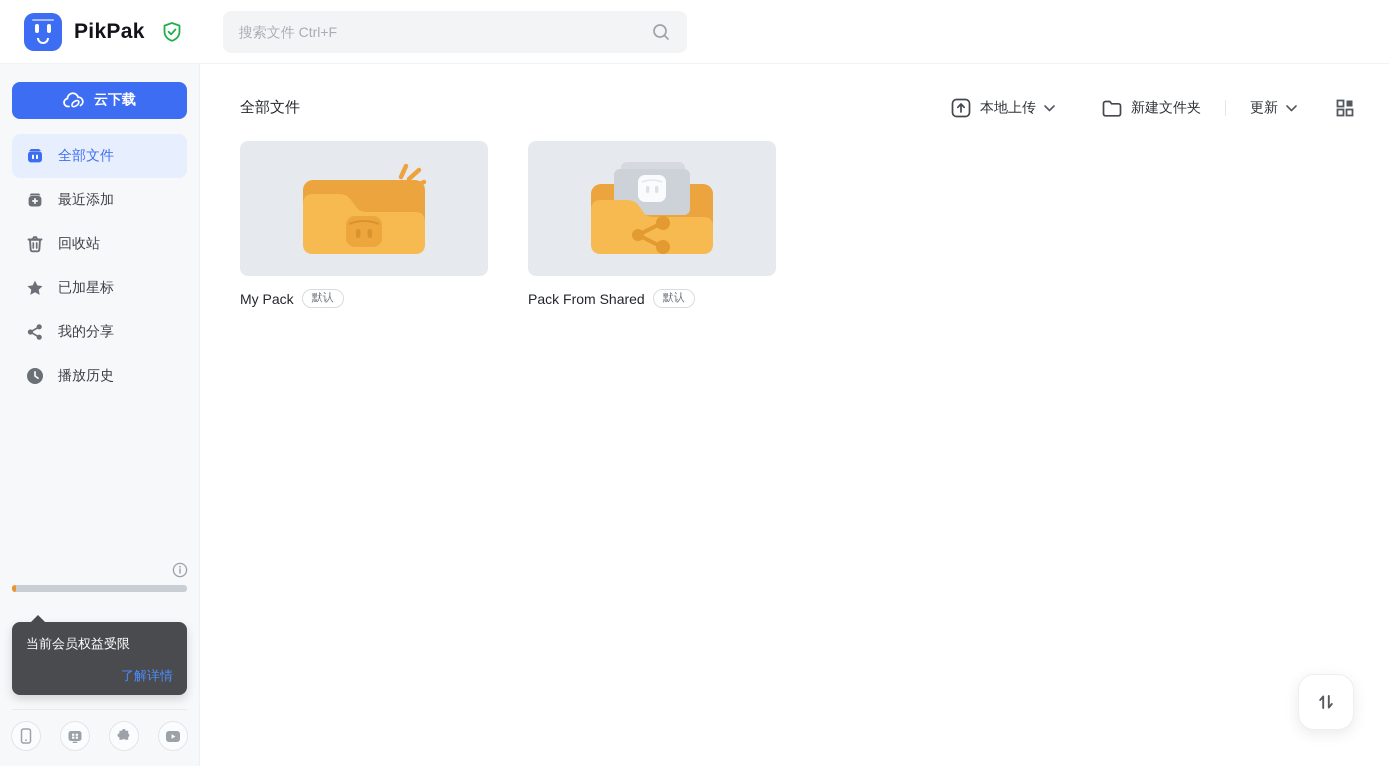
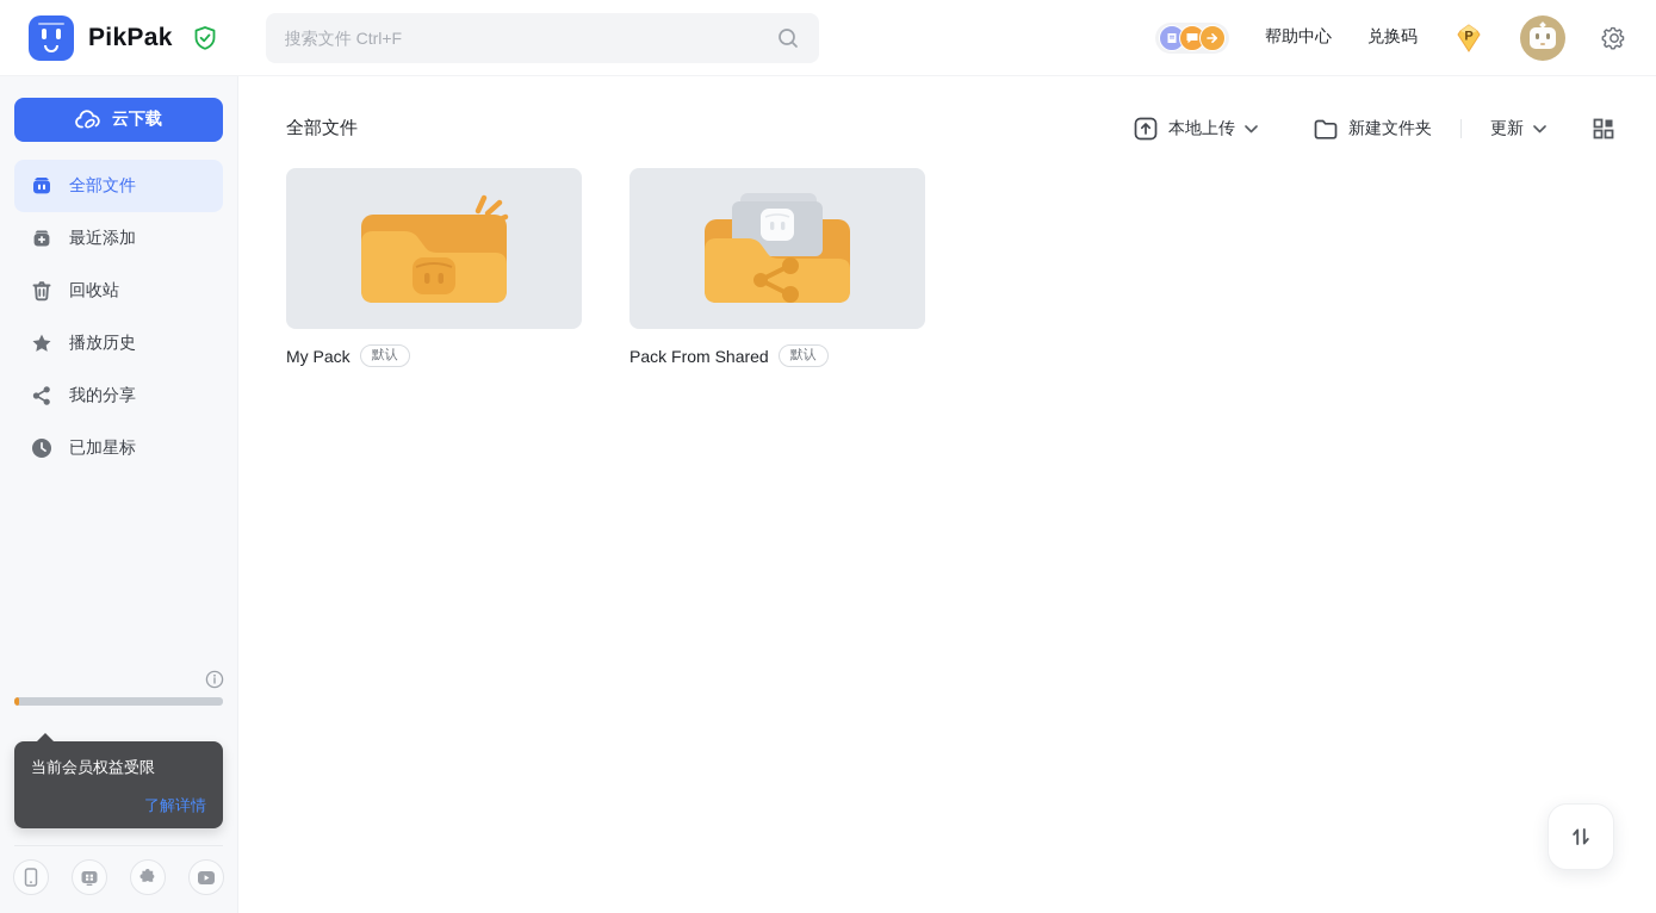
  PikPak
  搜索文件 Ctrl+F
+ 帮助中心
+ 兑换码
+ P
  云下载
  全部文件
  最近添加
  回收站
- 已加星标
+ 播放历史
  我的分享
- 播放历史
+ 已加星标
  当前会员权益受限
  了解详情
  全部文件
  本地上传
  新建文件夹
  更新
  My Pack
  默认
  Pack From Shared
  默认
